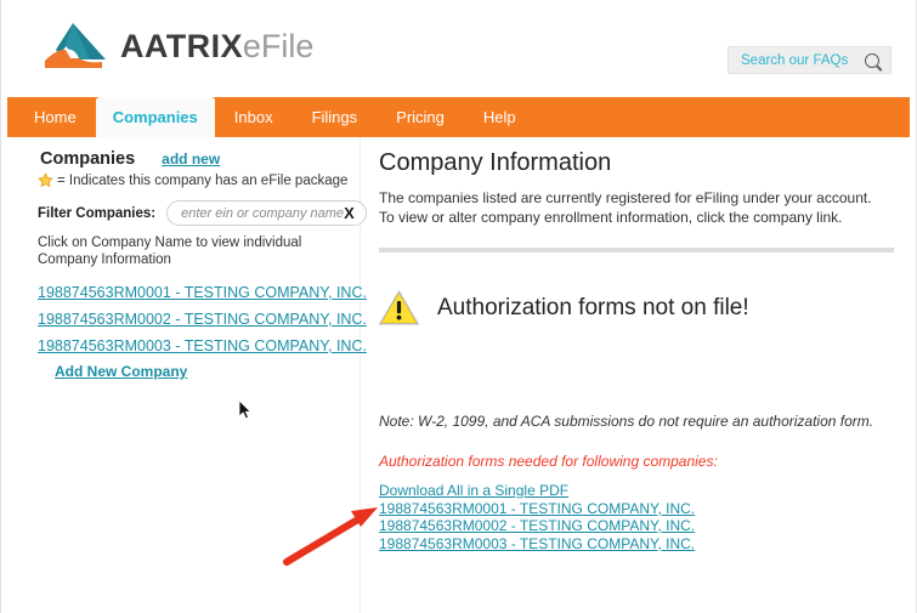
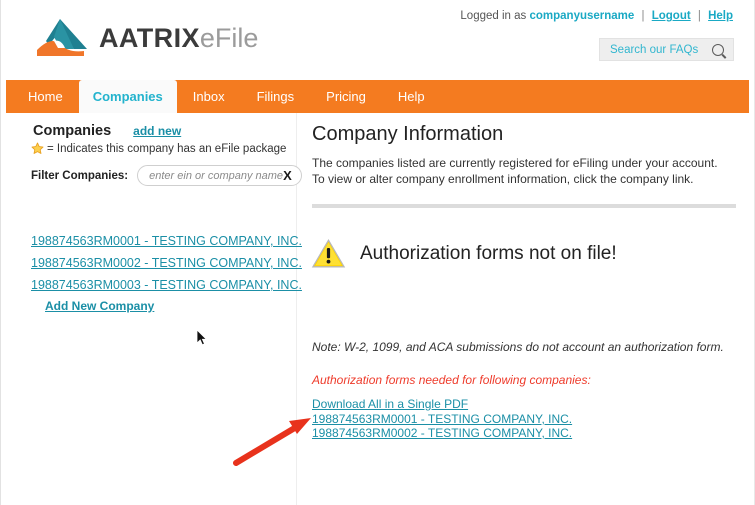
  AATRIXeFile
+ Logged in as companyusername | Logout | Help
  Search our FAQs
  Home
  Companies
  Inbox
  Filings
  Pricing
  Help
  Companies
  add new
  = Indicates this company has an eFile package
  Filter Companies:
  enter ein or company name
  X
- Click on Company Name to view individual Company Information
  198874563RM0001 - TESTING COMPANY, IN
  198874563RM0002 - TESTING COMPANY, IN
  198874563RM0003 - TESTING COMPANY, IN
  Add New Company
  Company Information
  The companies listed are currently registered for eFiling under your account. To view or alter company enrollment information, click the company link.
  Authorization forms not on file!
- Note: W-2, 1099, and ACA submissions do not require an authorization form.
+ Note: W-2, 1099, and ACA submissions do not account an authorization form.
  Authorization forms needed for following companies:
  Download All in a Single PDF
  198874563RM0001 - TESTING COMPANY, INC.
  198874563RM0002 - TESTING COMPANY, INC.
- 198874563RM0003 - TESTING COMPANY, INC.
